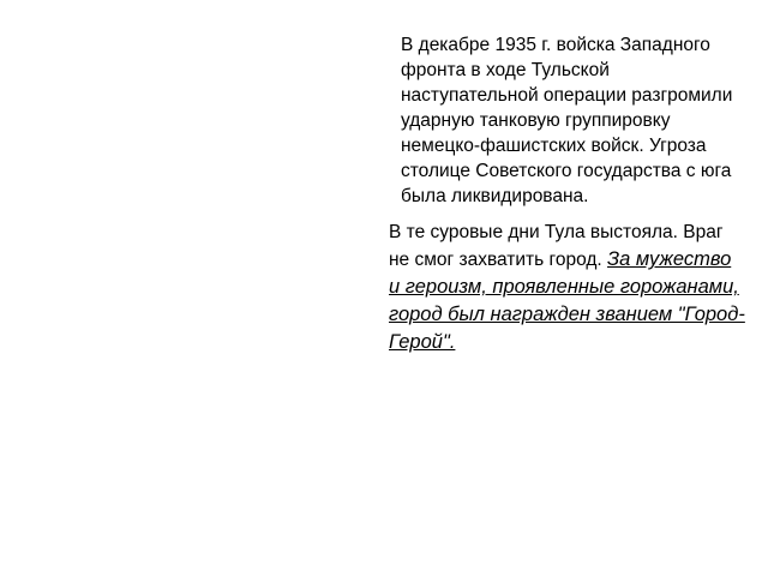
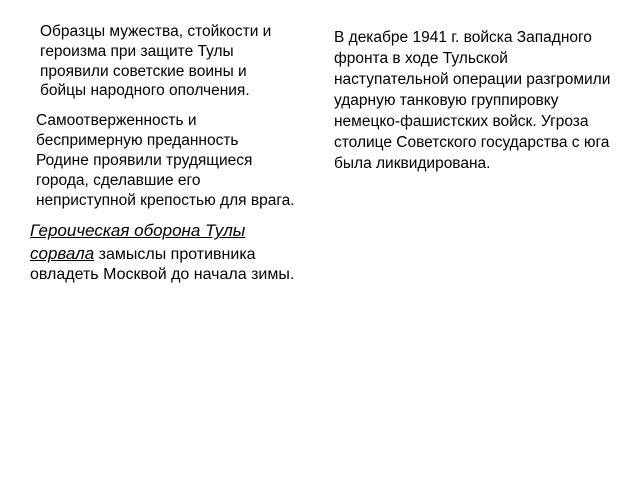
+ Образцы мужества, стойкости и героизма при защите Тулы проявили советские воины и бойцы народного ополчения.
+ Самоотверженность и беспримерную преданность Родине проявили трудящиеся города, сделавшие его неприступной крепостью для врага.
+ Героическая оборона Тулы сорвала замыслы противника овладеть Москвой до начала зимы.
- В декабре 1935 г. войска Западного фронта в ходе Тульской наступательной операции разгромили ударную танковую группировку немецко-фашистских войск. Угроза столице Советского государства с юга была ликвидирована.
+ В декабре 1941 г. войска Западного фронта в ходе Тульской наступательной операции разгромили ударную танковую группировку немецко-фашистских войск. Угроза столице Советского государства с юга была ликвидирована.
- В те суровые дни Тула выстояла. Враг не смог захватить город. За мужество и героизм, проявленные горожанами, город был награжден званием "Город-Герой".
